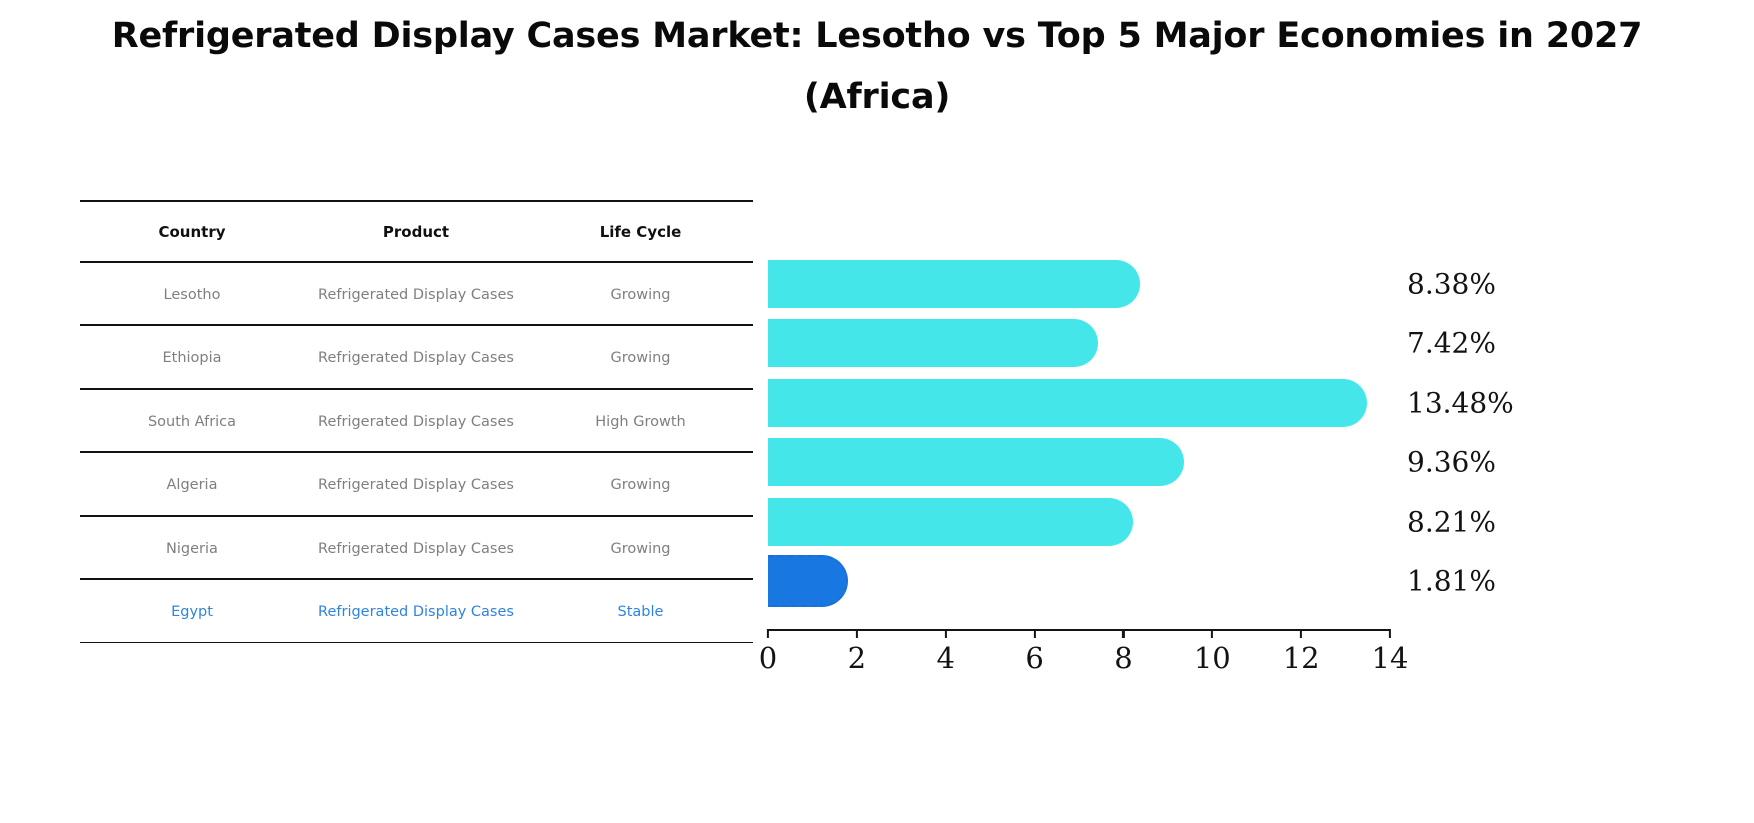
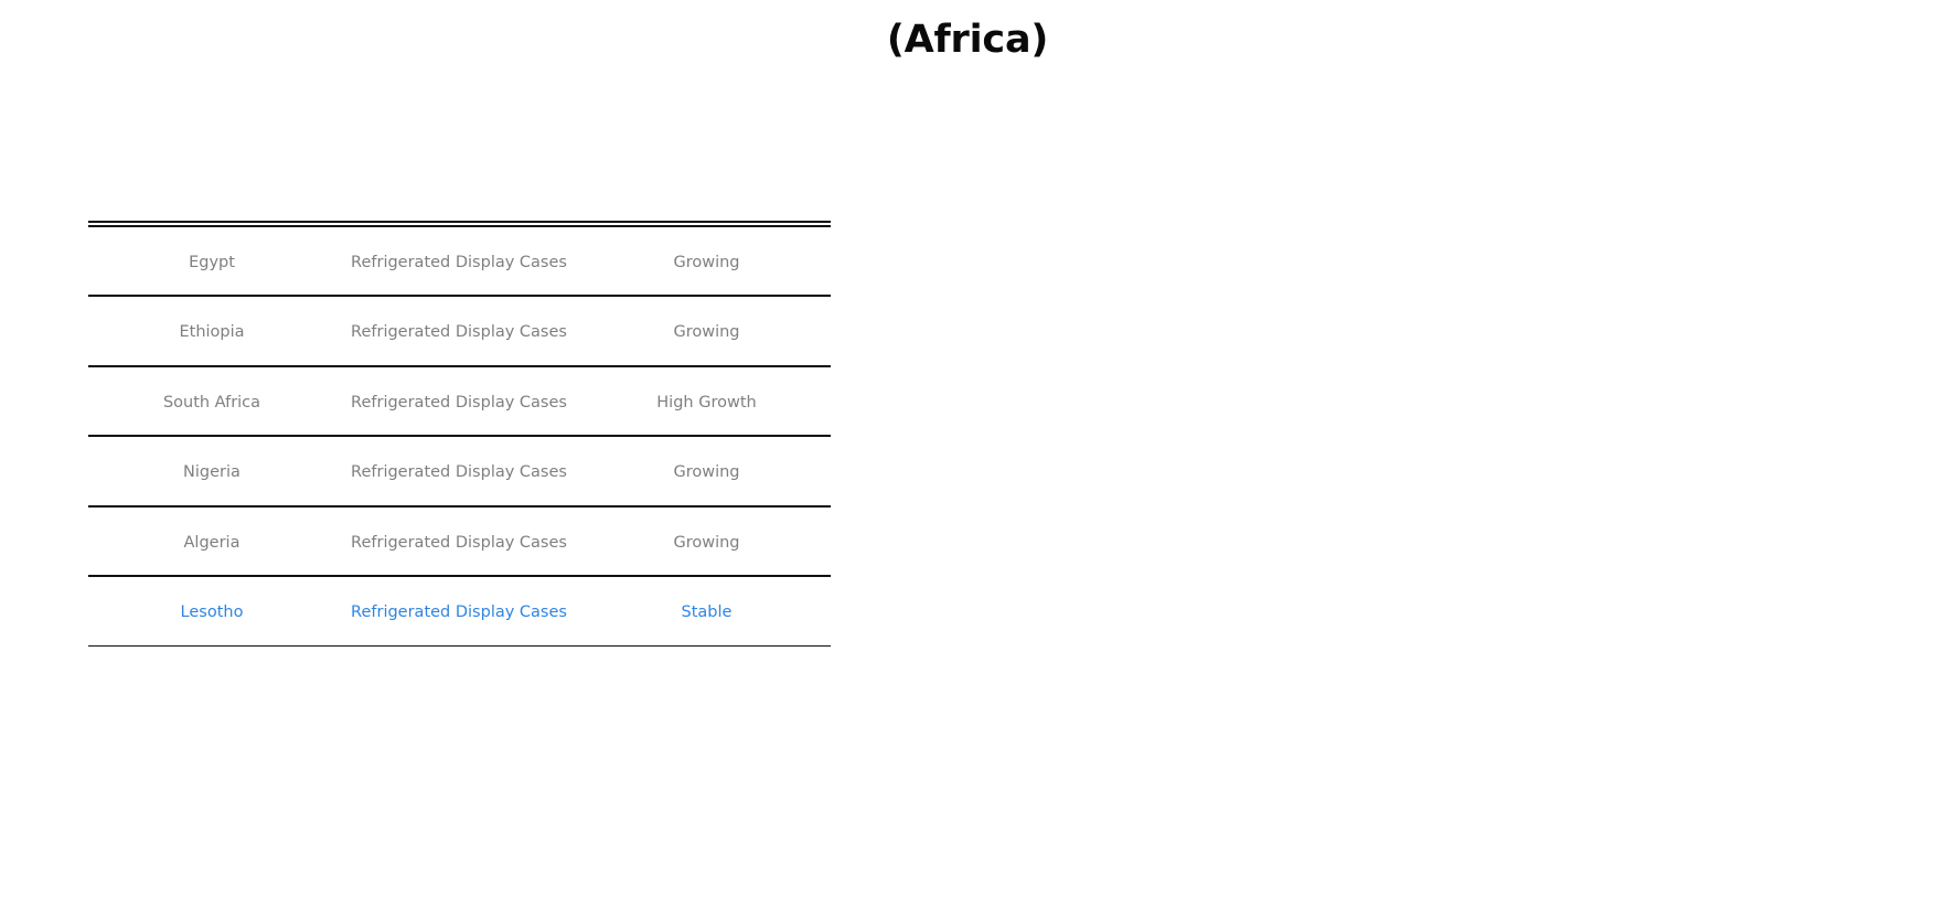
- Refrigerated Display Cases Market: Lesotho vs Top 5 Major Economies in 2027
  (Africa)
- Country
- Product
- Life Cycle
- Lesotho
+ Egypt
  Refrigerated Display Cases
  Growing
  Ethiopia
  Refrigerated Display Cases
  Growing
  South Africa
  Refrigerated Display Cases
  High Growth
- Algeria
+ Nigeria
  Refrigerated Display Cases
  Growing
- Nigeria
+ Algeria
  Refrigerated Display Cases
  Growing
- Egypt
+ Lesotho
  Refrigerated Display Cases
  Stable
- 8.38%
- 7.42%
- 13.48%
- 9.36%
- 8.21%
- 1.81%
- 0
- 2
- 4
- 6
- 8
- 10
- 12
- 14
